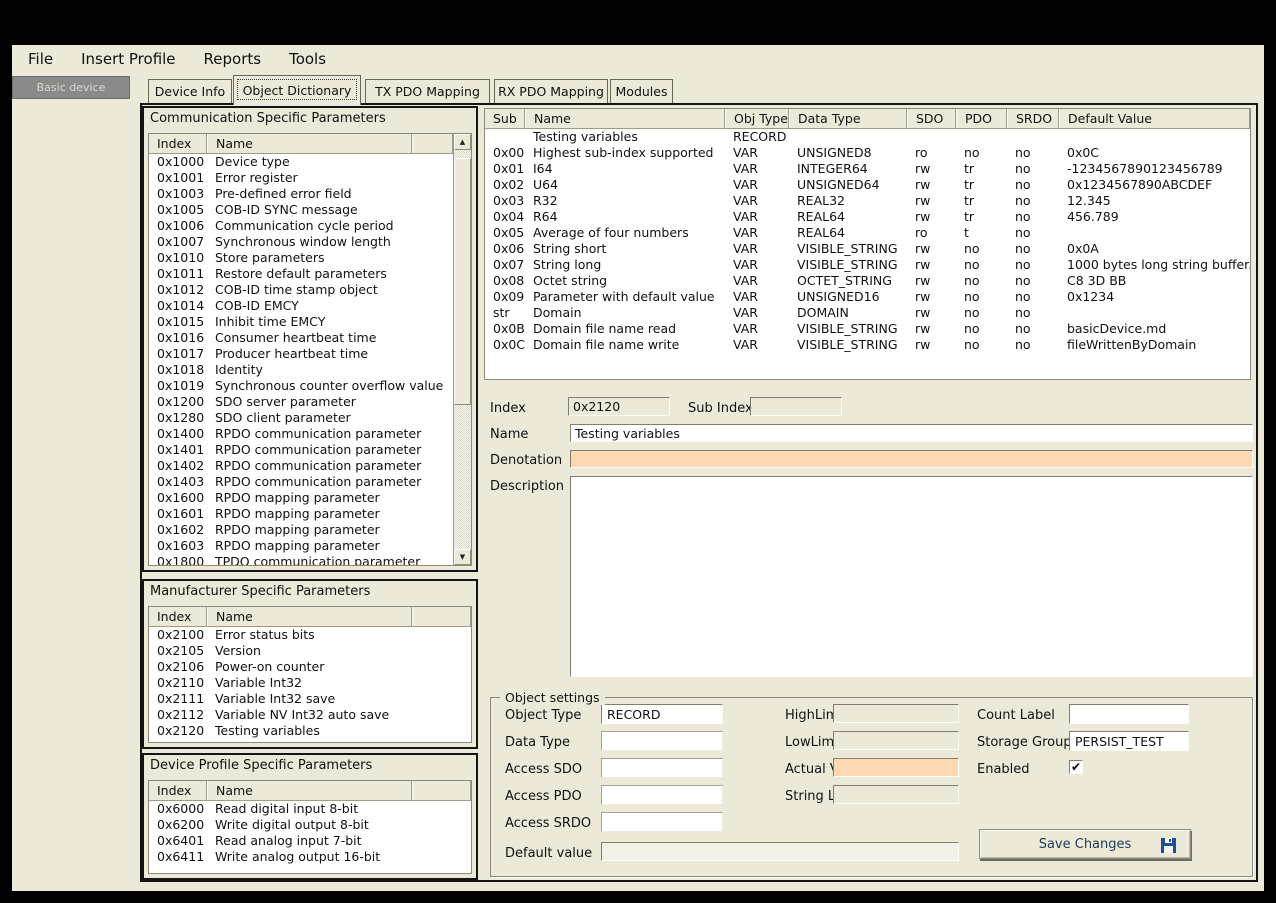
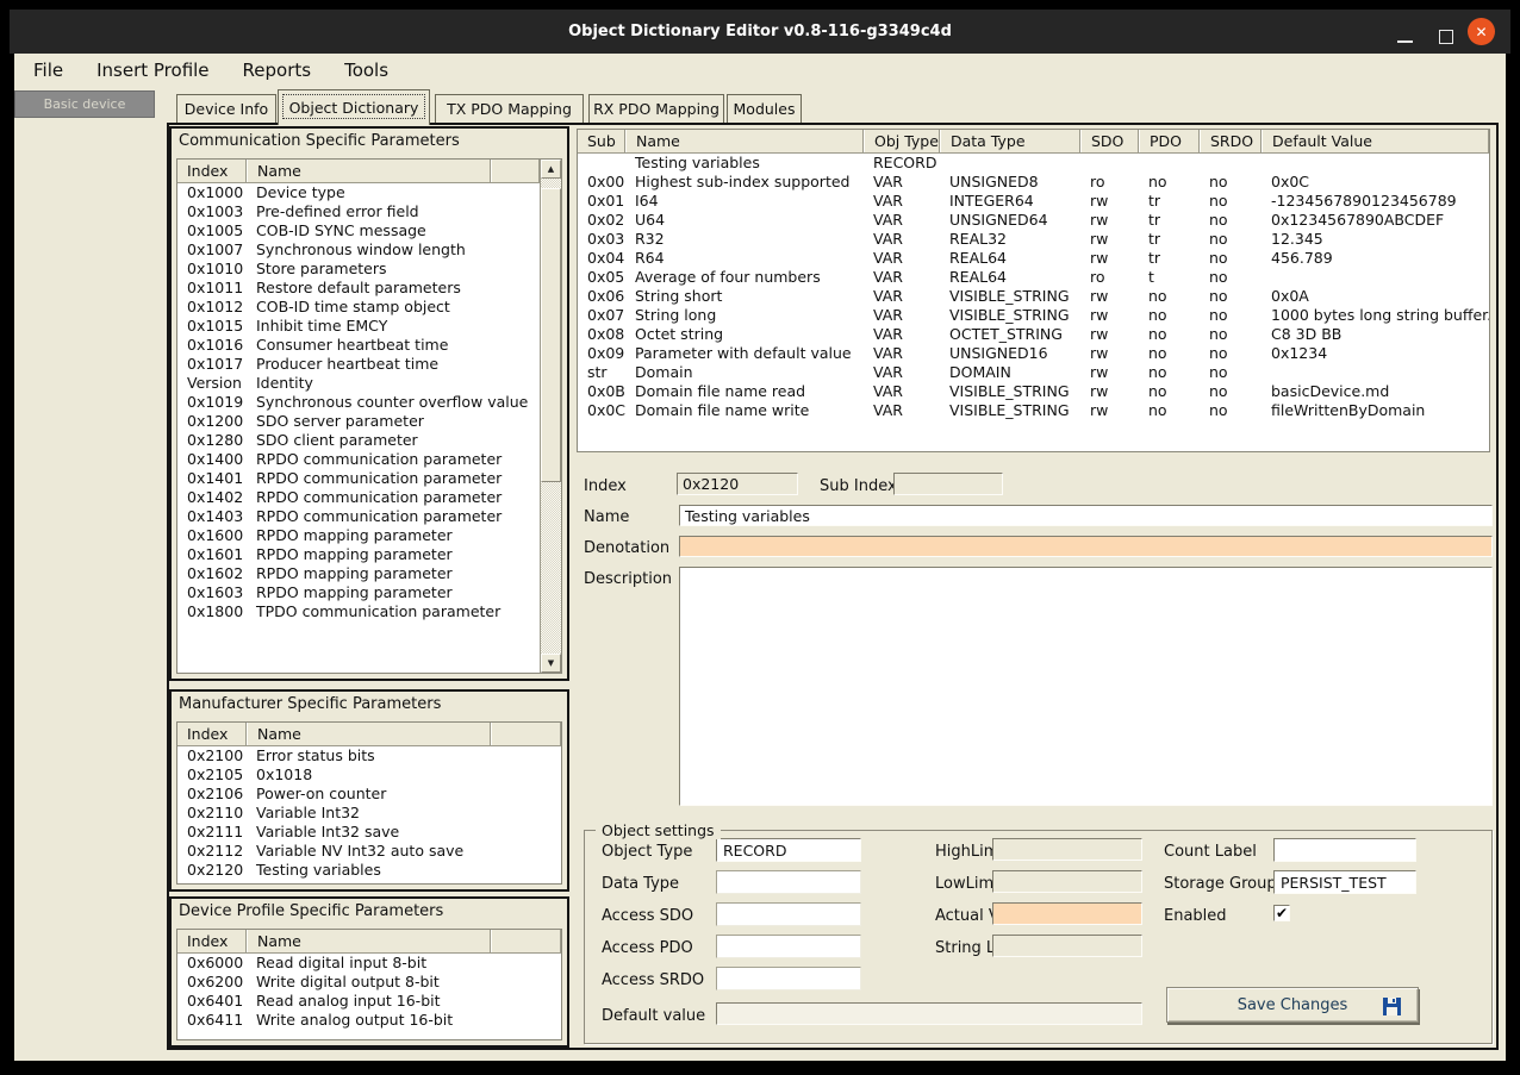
+ Object Dictionary Editor v0.8-116-g3349c4d
+ ✕
  File
  Insert Profile
  Reports
  Tools
  Basic device
  Device Info
  Object Dictionary
  TX PDO Mapping
  RX PDO Mapping
  Modules
  Communication Specific Parameters
  Index
  Name
  0x1000
  Device type
- 0x1001
- Error register
  0x1003
  Pre-defined error field
  0x1005
  COB-ID SYNC message
- 0x1006
- Communication cycle period
  0x1007
  Synchronous window length
  0x1010
  Store parameters
  0x1011
  Restore default parameters
  0x1012
  COB-ID time stamp object
- 0x1014
- COB-ID EMCY
  0x1015
  Inhibit time EMCY
  0x1016
  Consumer heartbeat time
  0x1017
  Producer heartbeat time
- 0x1018
+ Version
  Identity
  0x1019
  Synchronous counter overflow v
  0x1200
  SDO server parameter
  0x1280
  SDO client parameter
  0x1400
  RPDO communication parameter
  0x1401
  RPDO communication parameter
  0x1402
  RPDO communication parameter
  0x1403
  RPDO communication parameter
  0x1600
  RPDO mapping parameter
  0x1601
  RPDO mapping parameter
  0x1602
  RPDO mapping parameter
  0x1603
  RPDO mapping parameter
  0x1800
  TPDO communication parameter
  ▲
  ▼
  Manufacturer Specific Parameters
  Index
  Name
  0x2100
  Error status bits
  0x2105
- Version
+ 0x1018
  0x2106
  Power-on counter
  0x2110
  Variable Int32
  0x2111
  Variable Int32 save
  0x2112
  Variable NV Int32 auto save
  0x2120
  Testing variables
  Device Profile Specific Parameters
  Index
  Name
  0x6000
  Read digital input 8-bit
  0x6200
  Write digital output 8-bit
  0x6401
- Read analog input 7-bit
+ Read analog input 16-bit
  0x6411
  Write analog output 16-bit
  Sub
  Name
  Obj Type
  Data Type
  SDO
  PDO
  SRDO
  Default Value
  Testing variables
  RECORD
  0x00
  Highest sub-index supported
  VAR
  UNSIGNED8
  ro
  no
  no
  0x0C
  0x01
  I64
  VAR
  INTEGER64
  rw
  tr
  no
  -1234567890123456789
  0x02
  U64
  VAR
  UNSIGNED64
  rw
  tr
  no
  0x1234567890ABCDEF
  0x03
  R32
  VAR
  REAL32
  rw
  tr
  no
  12.345
  0x04
  R64
  VAR
  REAL64
  rw
  tr
  no
  456.789
  0x05
  Average of four numbers
  VAR
  REAL64
  ro
  t
  no
  0x06
  String short
  VAR
  VISIBLE_STRING
  rw
  no
  no
  0x0A
  0x07
  String long
  VAR
  VISIBLE_STRING
  rw
  no
  no
  1000 bytes long string buffer
  0x08
  Octet string
  VAR
  OCTET_STRING
  rw
  no
  no
  C8 3D BB
  0x09
  Parameter with default value
  VAR
  UNSIGNED16
  rw
  no
  no
  0x1234
  str
  Domain
  VAR
  DOMAIN
  rw
  no
  no
  0x0B
  Domain file name read
  VAR
  VISIBLE_STRING
  rw
  no
  no
  basicDevice.md
  0x0C
  Domain file name write
  VAR
  VISIBLE_STRING
  rw
  no
  no
  fileWrittenByDomain
  Index
  0x2120
  Sub Index
  Name
  Testing variables
  Denotation
  Description
  Object settings
  Object Type
  RECORD
  Data Type
  Access SDO
  Access PDO
  Access SRDO
  Default value
  LowLim
  Count Label
  Storage Group
  PERSIST_TEST
  Enabled
  ✔
  Save Changes
